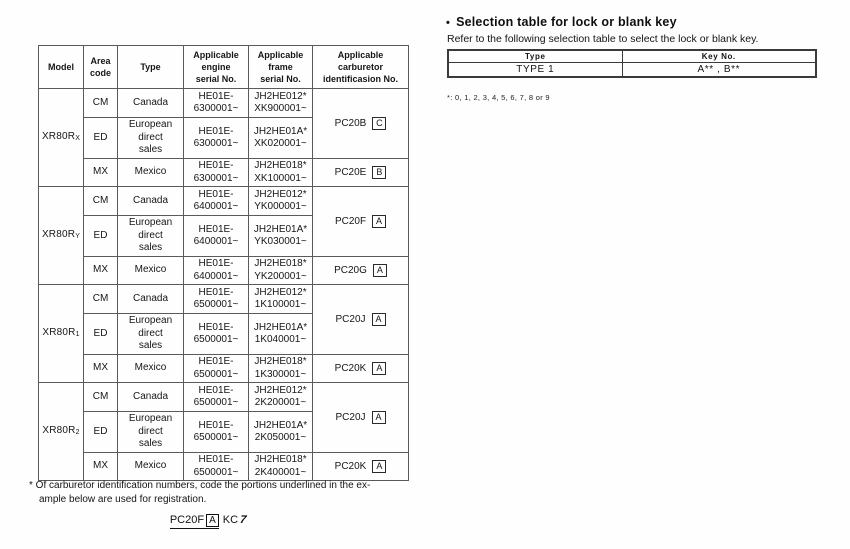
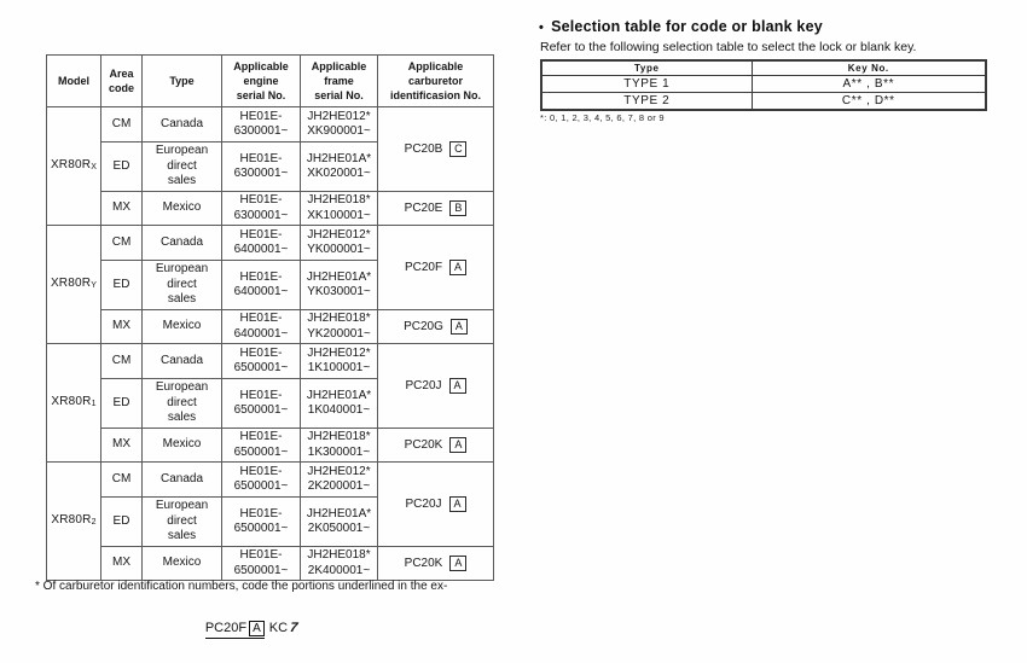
  Model	Area code	Type	Applicable engine serial No.	Applicable frame serial No.	Applicable carburetor identificasion No.
  XR80R	CM	Canada	HE01E- 6300001~	JH2HE012* XK900001~	PC20B C
  ED	European direct sales	HE01E- 6300001~	JH2HE01A* XK020001~
  MX	Mexico	HE01E- 6300001~	JH2HE018* XK100001~	PC20E B
  XR80R	CM	Canada	HE01E- 6400001~	JH2HE012* YK000001~	PC20F A
  ED	European direct sales	HE01E- 6400001~	JH2HE01A* YK030001~
  MX	Mexico	HE01E- 6400001~	JH2HE018* YK200001~	PC20G A
  XR80R	CM	Canada	HE01E- 6500001~	JH2HE012* 1K100001~	PC20J A
  ED	European direct sales	HE01E- 6500001~	JH2HE01A* 1K040001~
  MX	Mexico	HE01E- 6500001~	JH2HE018* 1K300001~	PC20K A
  XR80R	CM	Canada	HE01E- 6500001~	JH2HE012* 2K200001~	PC20J A
  ED	European direct sales	HE01E- 6500001~	JH2HE01A* 2K050001~
  MX	Mexico	HE01E- 6500001~	JH2HE018* 2K400001~	PC20K A
  * Of carburetor identification numbers, code the portions underlined in the ex-
- ample below are used for registration.
- • Selection table for lock or blank key
+ • Selection table for code or blank key
  Refer to the following selection table to select the lock or blank key.
  Type	Key No.
  TYPE 1	A** , B**
+ TYPE 2	C** , D**
  *: 0, 1, 2, 3, 4, 5, 6, 7, 8 or 9
